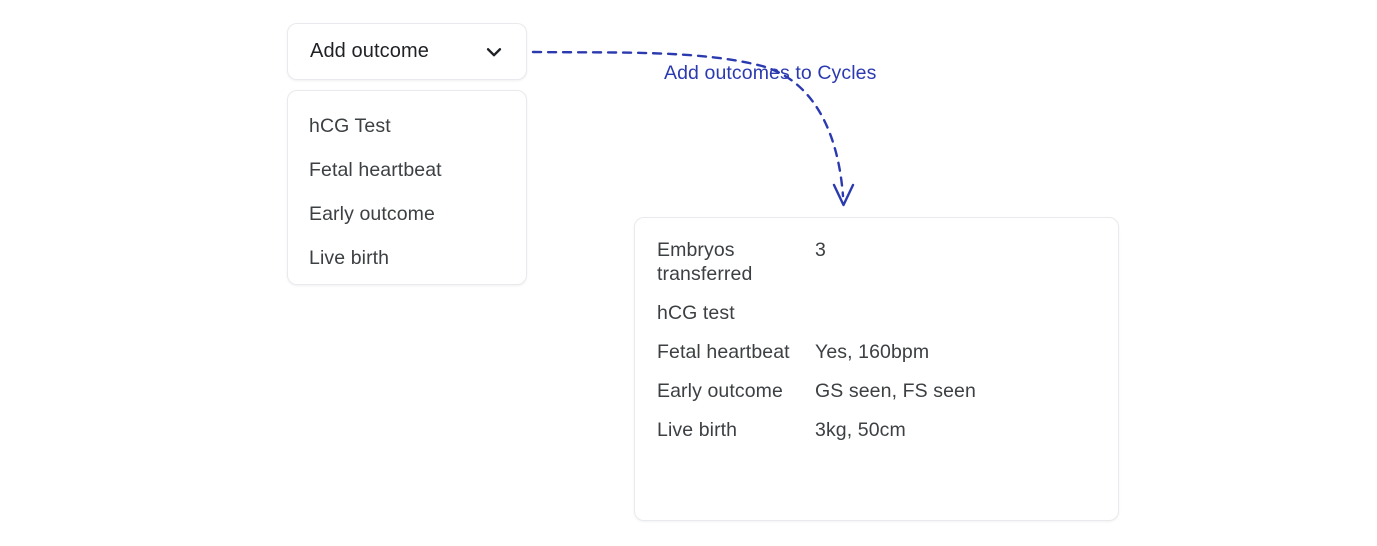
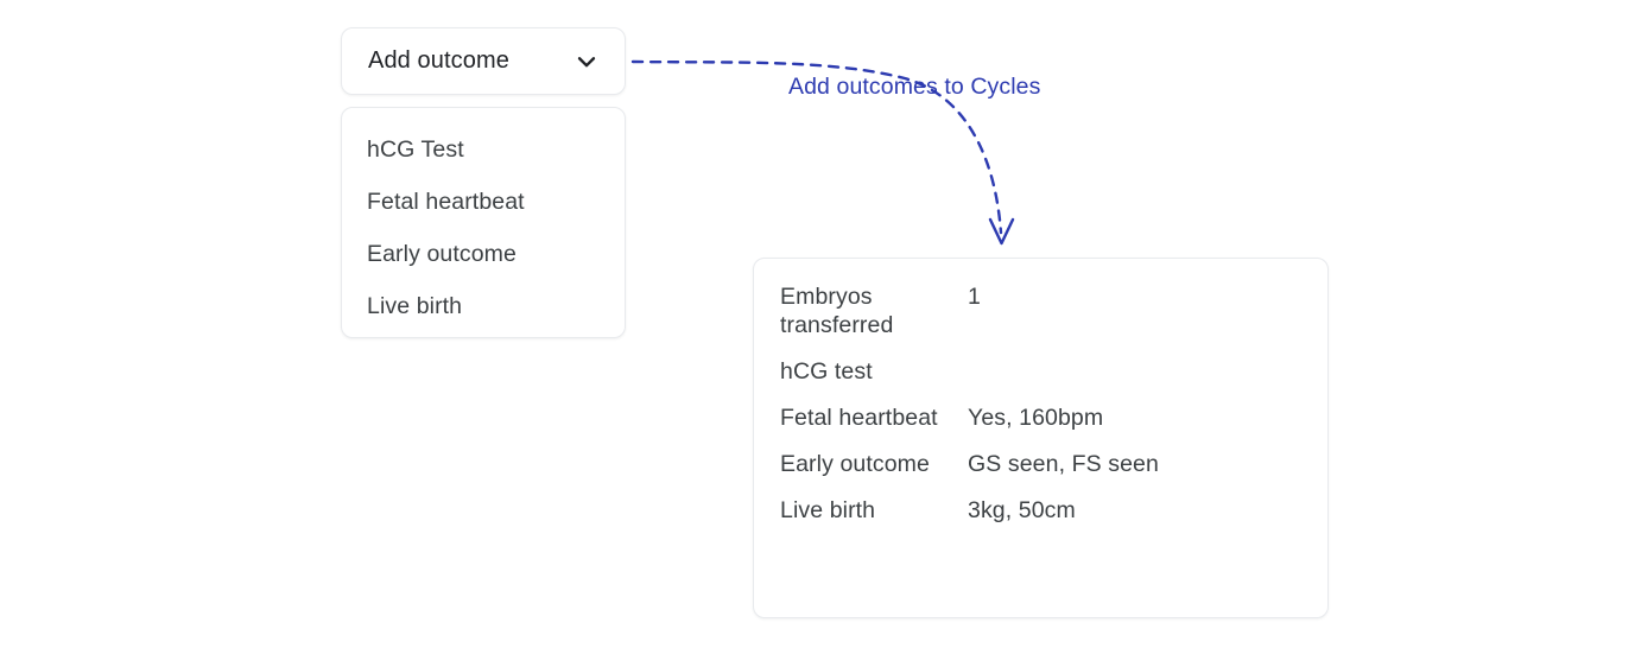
  Add outcome
  hCG Test
  Fetal heartbeat
  Early outcome
  Live birth
  Add outcomes to Cycles
  Embryos transferred
- 3
+ 1
  hCG test
  Fetal heartbeat
  Yes, 160bpm
  Early outcome
  GS seen, FS seen
  Live birth
  3kg, 50cm
